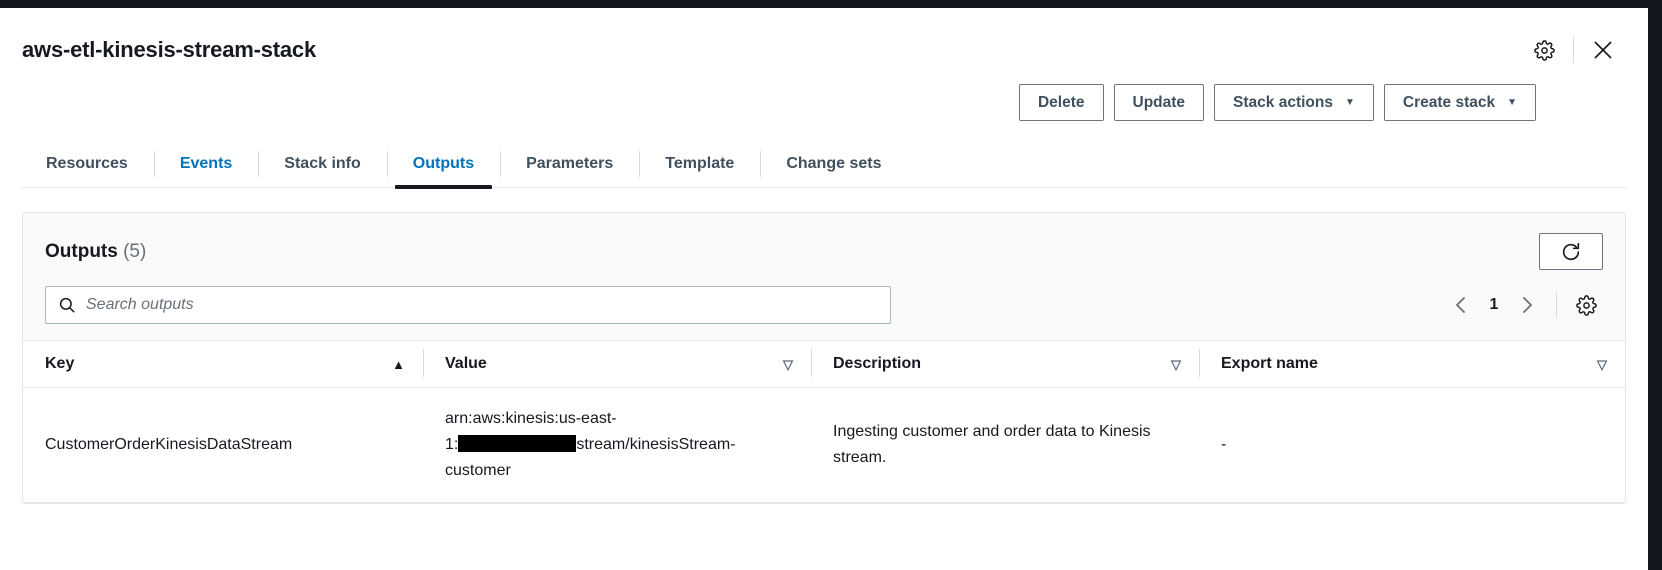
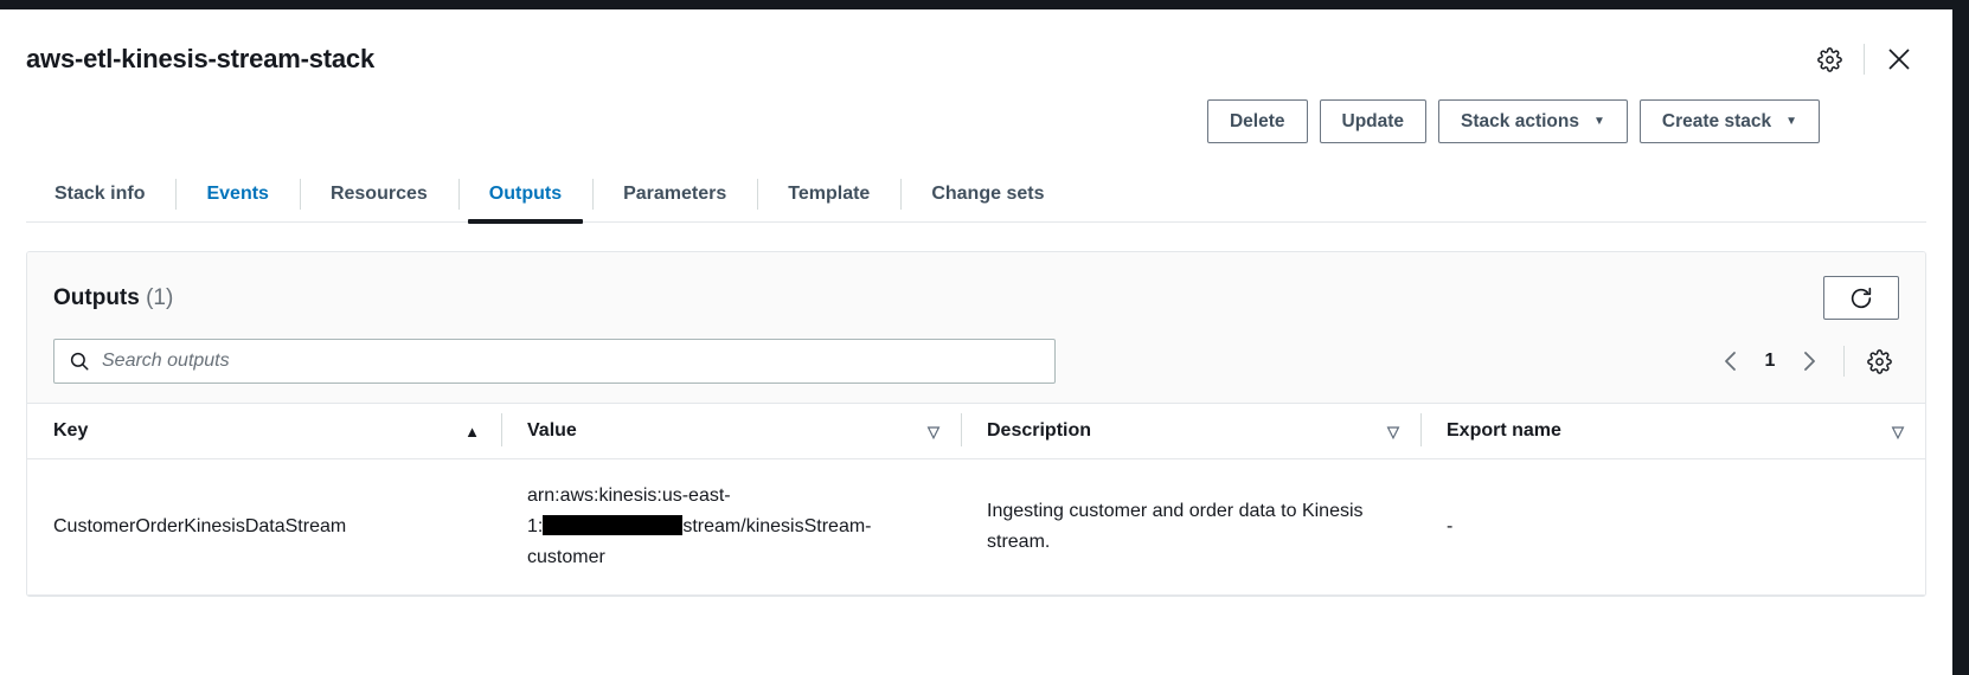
  aws-etl-kinesis-stream-stack
  Delete
  Update
  Stack actions
  ▼
  Create stack
  ▼
- Resources
+ Stack info
  Events
- Stack info
+ Resources
  Outputs
  Parameters
  Template
  Change sets
- Outputs (5)
+ Outputs (1)
  Search outputs
  1
  Key ▲	Value ▽	Description ▽	Export name ▽
  CustomerOrderKinesisDataStream	arn:aws:kinesis:us-east- 1: stream/kinesisStream- customer	Ingesting customer and order data to Kinesis stream.	-
